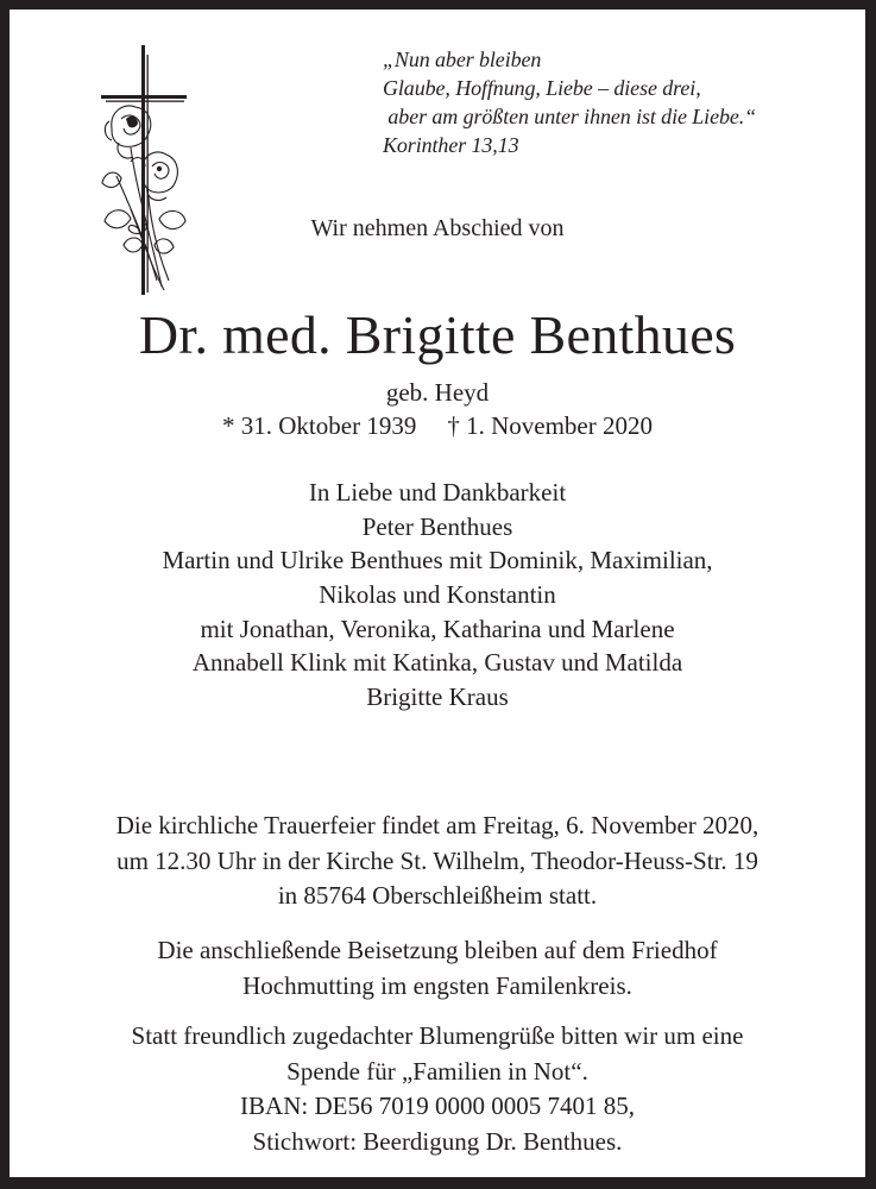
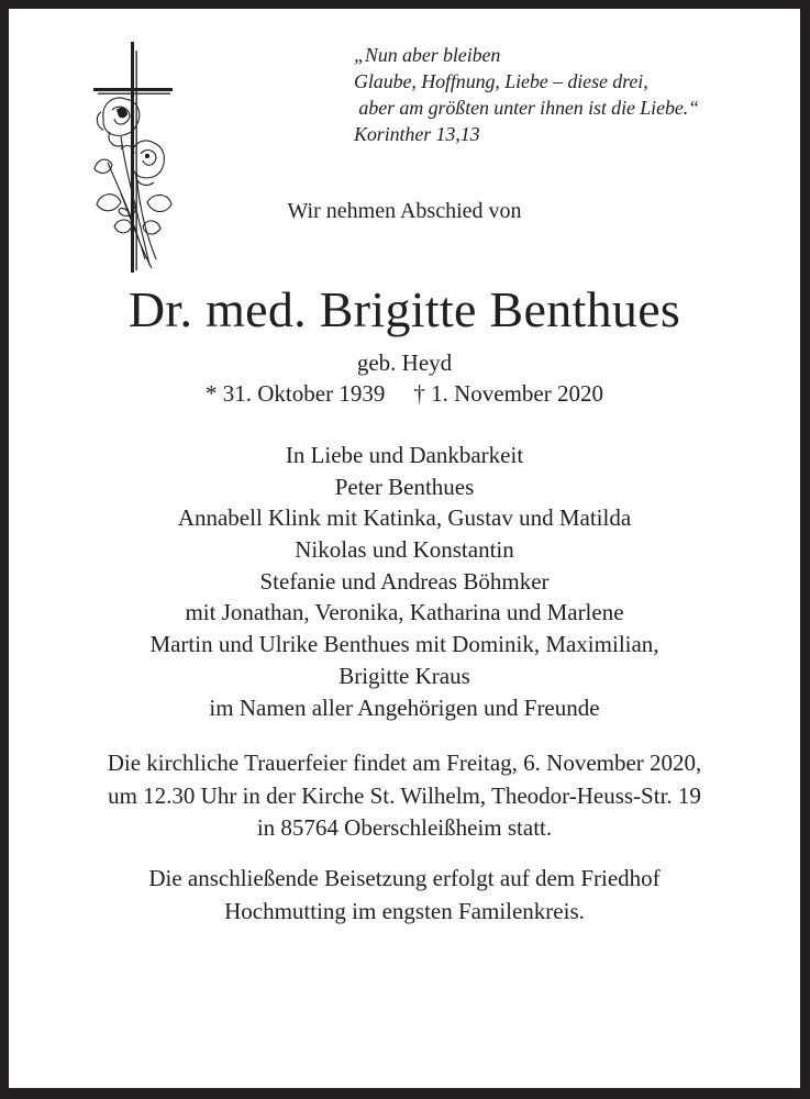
  „Nun aber bleiben
  Glaube, Hoffnung, Liebe – diese drei,
  aber am größten unter ihnen ist die Liebe.“
  Korinther 13,13
  Wir nehmen Abschied von
  Dr. med. Brigitte Benthues
  geb. Heyd
  * 31. Oktober 1939 † 1. November 2020
  In Liebe und Dankbarkeit
  Peter Benthues
- Martin und Ulrike Benthues mit Dominik, Maximilian,
+ Annabell Klink mit Katinka, Gustav und Matilda
  Nikolas und Konstantin
+ Stefanie und Andreas Böhmker
  mit Jonathan, Veronika, Katharina und Marlene
- Annabell Klink mit Katinka, Gustav und Matilda
+ Martin und Ulrike Benthues mit Dominik, Maximilian,
  Brigitte Kraus
+ im Namen aller Angehörigen und Freunde
  Die kirchliche Trauerfeier findet am Freitag, 6. November 2020,
  um 12.30 Uhr in der Kirche St. Wilhelm, Theodor-Heuss-Str. 19
  in 85764 Oberschleißheim statt.
- Die anschließende Beisetzung bleiben auf dem Friedhof
+ Die anschließende Beisetzung erfolgt auf dem Friedhof
  Hochmutting im engsten Familenkreis.
- Statt freundlich zugedachter Blumengrüße bitten wir um eine
- Spende für „Familien in Not“.
- IBAN: DE56 7019 0000 0005 7401 85,
- Stichwort: Beerdigung Dr. Benthues.
